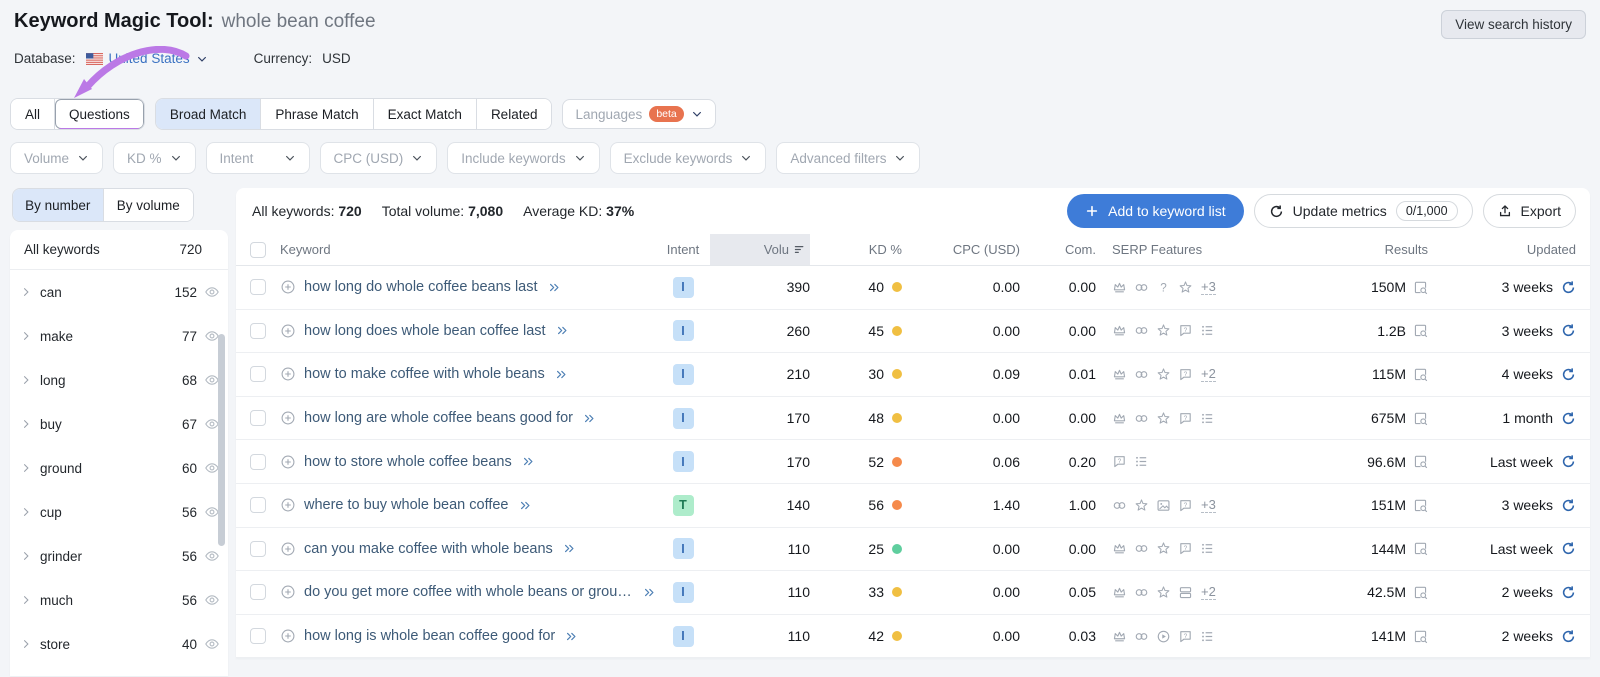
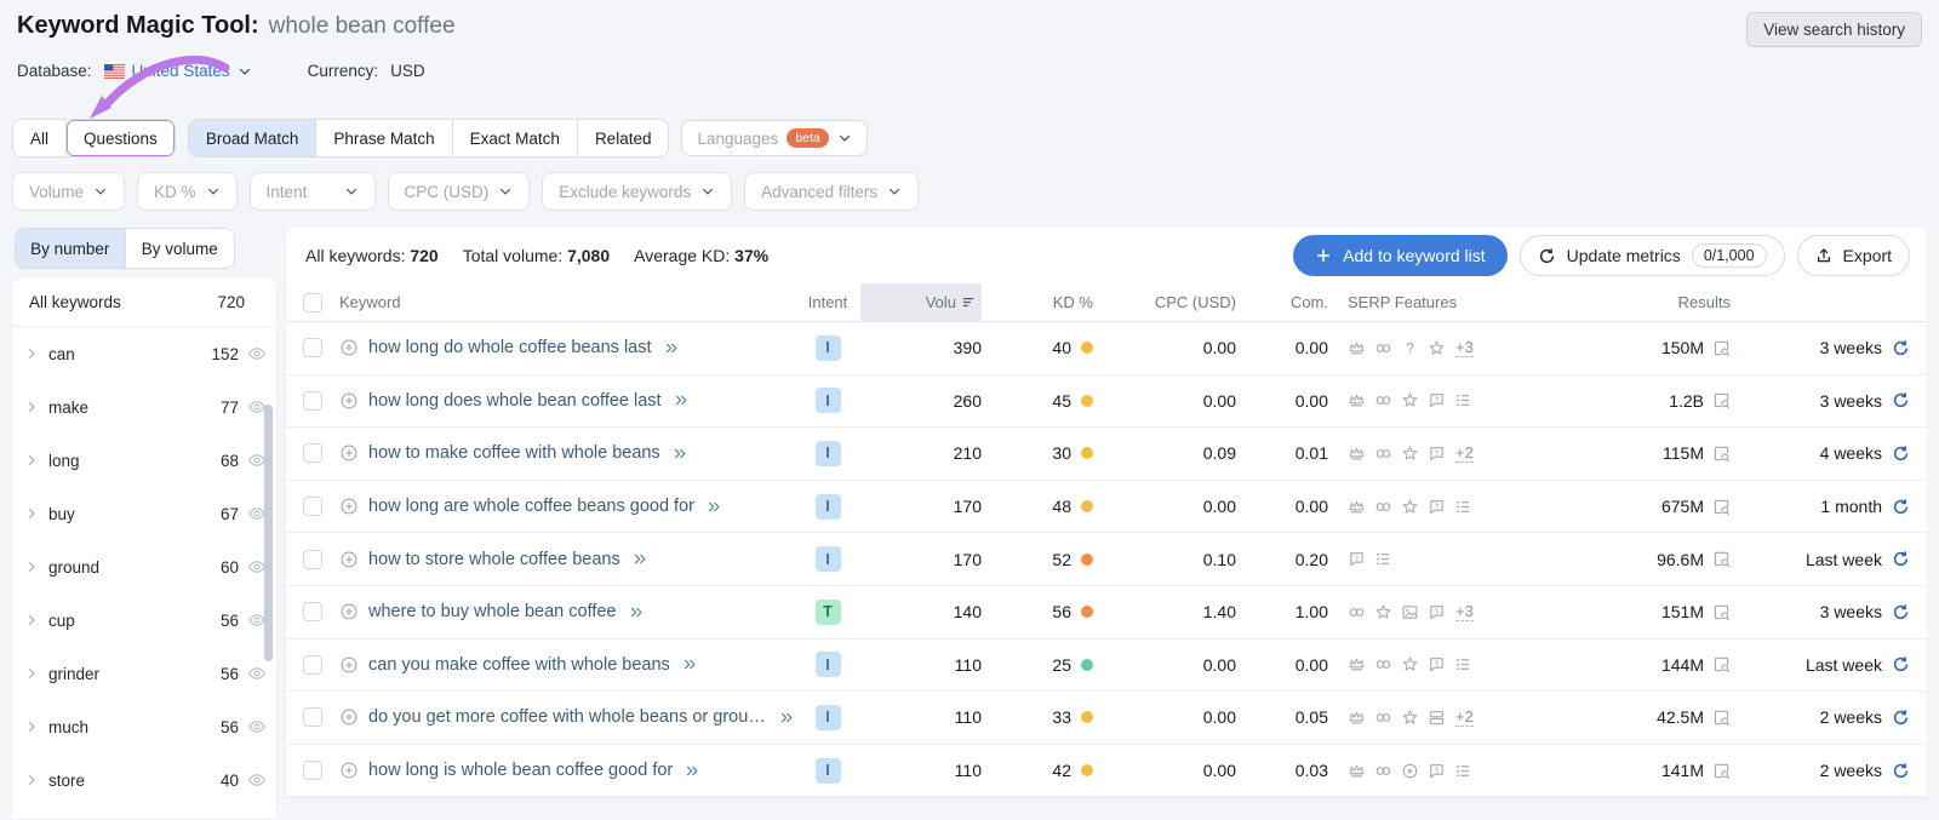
  Keyword Magic Tool:
  whole bean coffee
  View search history
  Database:
  Currency:
  USD
  All
  Questions
  Broad Match
  Phrase Match
  Exact Match
  Related
  Languages
  beta
  Volume
  KD %
  Intent
  CPC (USD)
- Include keywords
  Exclude keywords
  Advanced filters
  By number
  By volume
  All keywords
  720
  can
  152
  make
  77
  long
  68
  buy
  67
  ground
  60
  cup
  56
  grinder
  56
  much
  56
  store
  40
  All keywords: 720
  Total volume: 7,080
  Average KD: 37%
  Add to keyword list
  Update metrics
  0/1,000
  Export
  Keyword
  Intent
  Volu
  KD %
  CPC (USD)
  Com.
  SERP Features
  Results
- Updated
  how long do whole coffee beans last
  I
  390
  40
  0.00
  0.00
  ?
  +3
  150M
  3 weeks
  how long does whole bean coffee last
  I
  260
  45
  0.00
  0.00
  1.2B
  3 weeks
  how to make coffee with whole beans
  I
  210
  30
  0.09
  0.01
  +2
  115M
  4 weeks
  how long are whole coffee beans good for
  I
  170
  48
  0.00
  0.00
  675M
  1 month
  how to store whole coffee beans
  I
  170
  52
- 0.06
+ 0.10
  0.20
  96.6M
  Last week
  where to buy whole bean coffee
  T
  140
  56
  1.40
  1.00
  +3
  151M
  3 weeks
  can you make coffee with whole beans
  I
  110
  25
  0.00
  0.00
  144M
  Last week
  do you get more coffee with whole beans or ground
  I
  110
  33
  0.00
  0.05
  +2
  42.5M
  2 weeks
  how long is whole bean coffee good for
  I
  110
  42
  0.00
  0.03
  141M
  2 weeks
